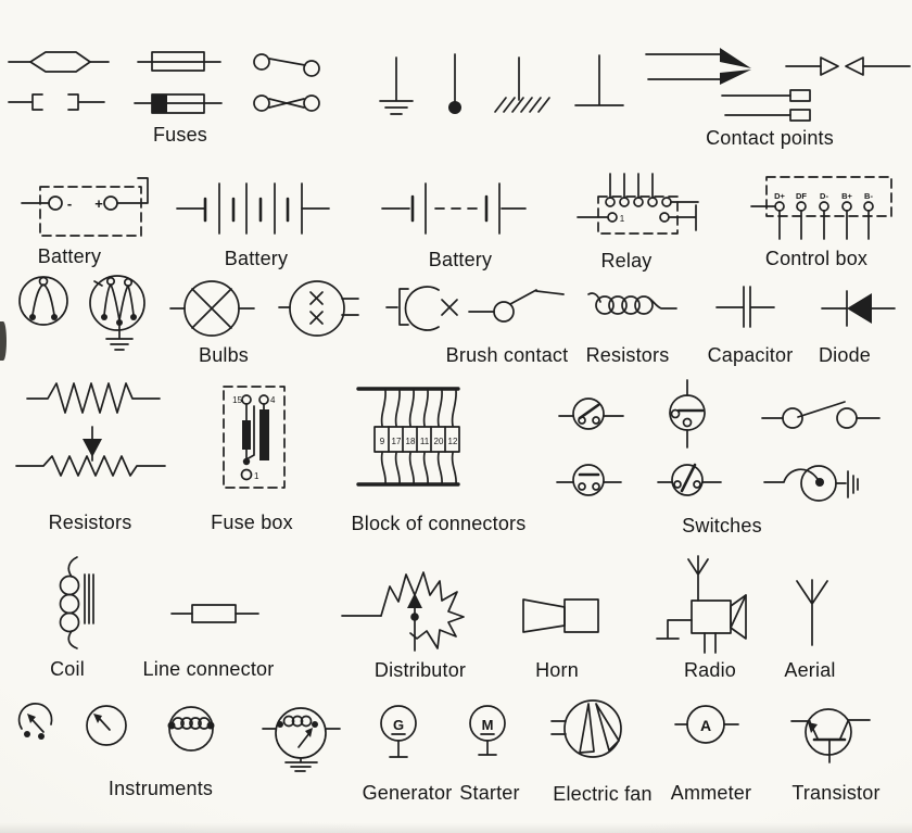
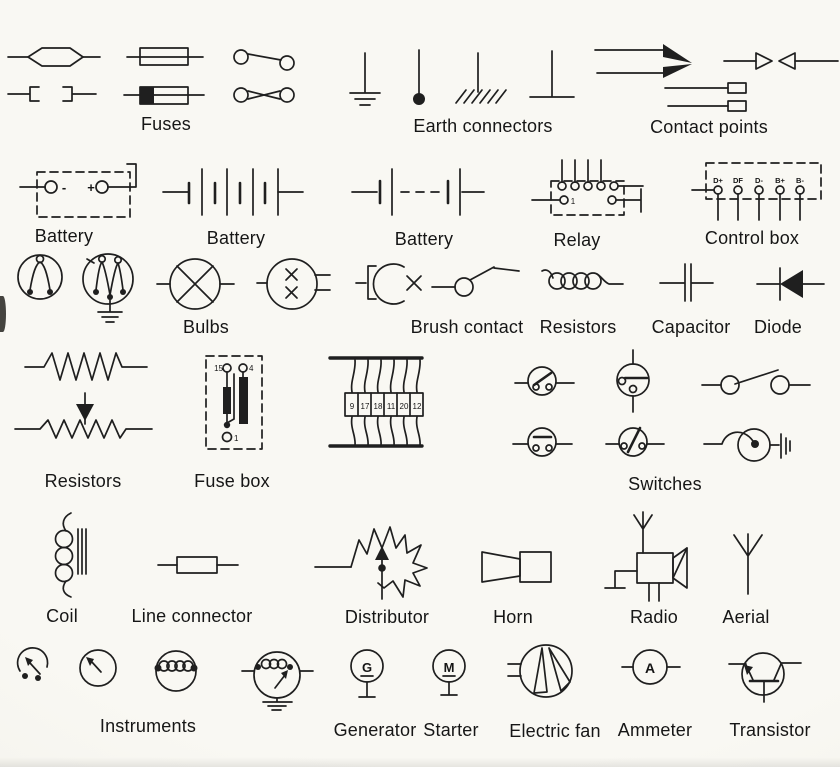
  -
  +
  1
  D+
  DF
  D-
  B+
  B-
  15
  4
  1
  9
  17
  18
  11
  20
  12
  G
  M
  A
  Fuses
+ Earth connectors
  Contact points
  Battery
  Battery
  Battery
  Relay
  Control box
  Bulbs
  Brush contact
  Resistors
  Capacitor
  Diode
  Resistors
  Fuse box
- Block of connectors
  Switches
  Coil
  Line connector
  Distributor
  Horn
  Radio
  Aerial
  Instruments
  Generator
  Starter
  Electric fan
  Ammeter
  Transistor
